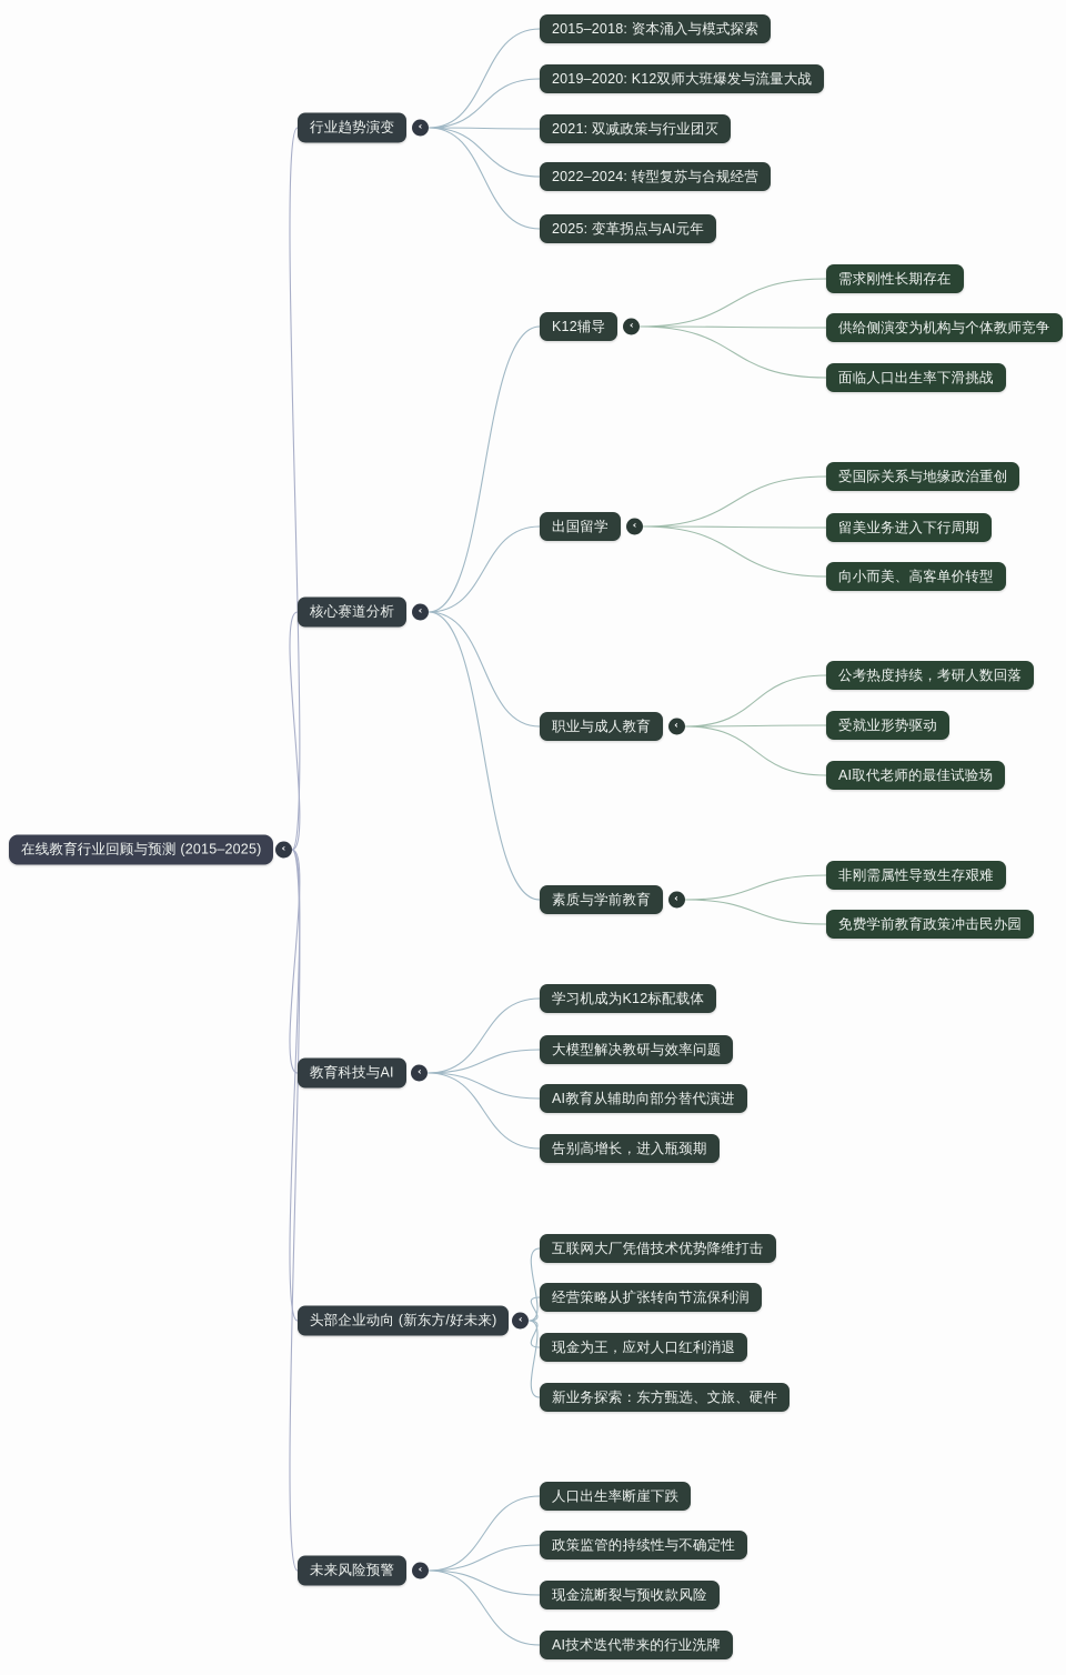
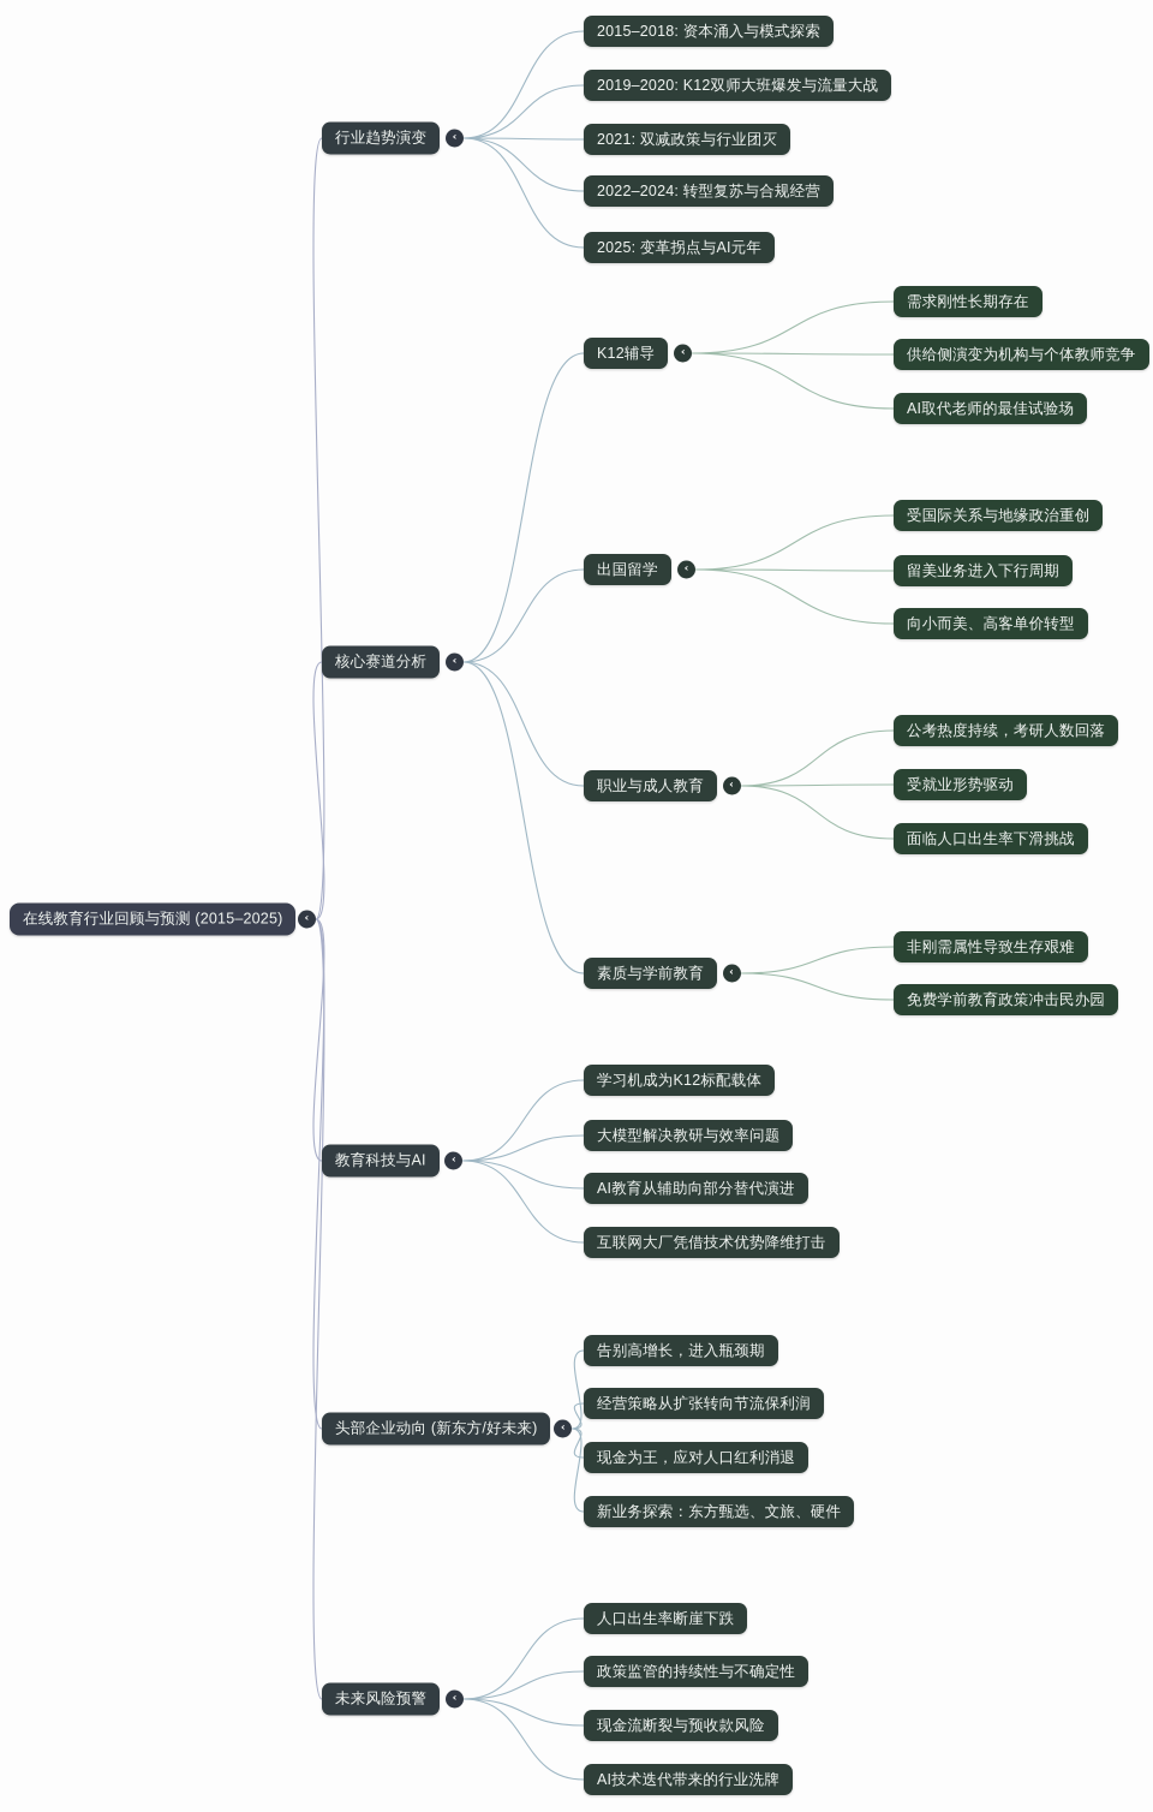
  在线教育行业回顾与预测 (2015–2025)
  ‹
  行业趋势演变
  ‹
  2015–2018: 资本涌入与模式探索
  2019–2020: K12双师大班爆发与流量大战
  2021: 双减政策与行业团灭
  2022–2024: 转型复苏与合规经营
  2025: 变革拐点与AI元年
  核心赛道分析
  ‹
  K12辅导
  ‹
  需求刚性长期存在
  供给侧演变为机构与个体教师竞争
- 面临人口出生率下滑挑战
+ AI取代老师的最佳试验场
  出国留学
  ‹
  受国际关系与地缘政治重创
  留美业务进入下行周期
  向小而美、高客单价转型
  职业与成人教育
  ‹
  公考热度持续，考研人数回落
  受就业形势驱动
- AI取代老师的最佳试验场
+ 面临人口出生率下滑挑战
  素质与学前教育
  ‹
  非刚需属性导致生存艰难
  免费学前教育政策冲击民办园
  教育科技与AI
  ‹
  学习机成为K12标配载体
  大模型解决教研与效率问题
  AI教育从辅助向部分替代演进
- 告别高增长，进入瓶颈期
+ 互联网大厂凭借技术优势降维打击
  头部企业动向 (新东方/好未来)
  ‹
- 互联网大厂凭借技术优势降维打击
+ 告别高增长，进入瓶颈期
  经营策略从扩张转向节流保利润
  现金为王，应对人口红利消退
  新业务探索：东方甄选、文旅、硬件
  未来风险预警
  ‹
  人口出生率断崖下跌
  政策监管的持续性与不确定性
  现金流断裂与预收款风险
  AI技术迭代带来的行业洗牌
